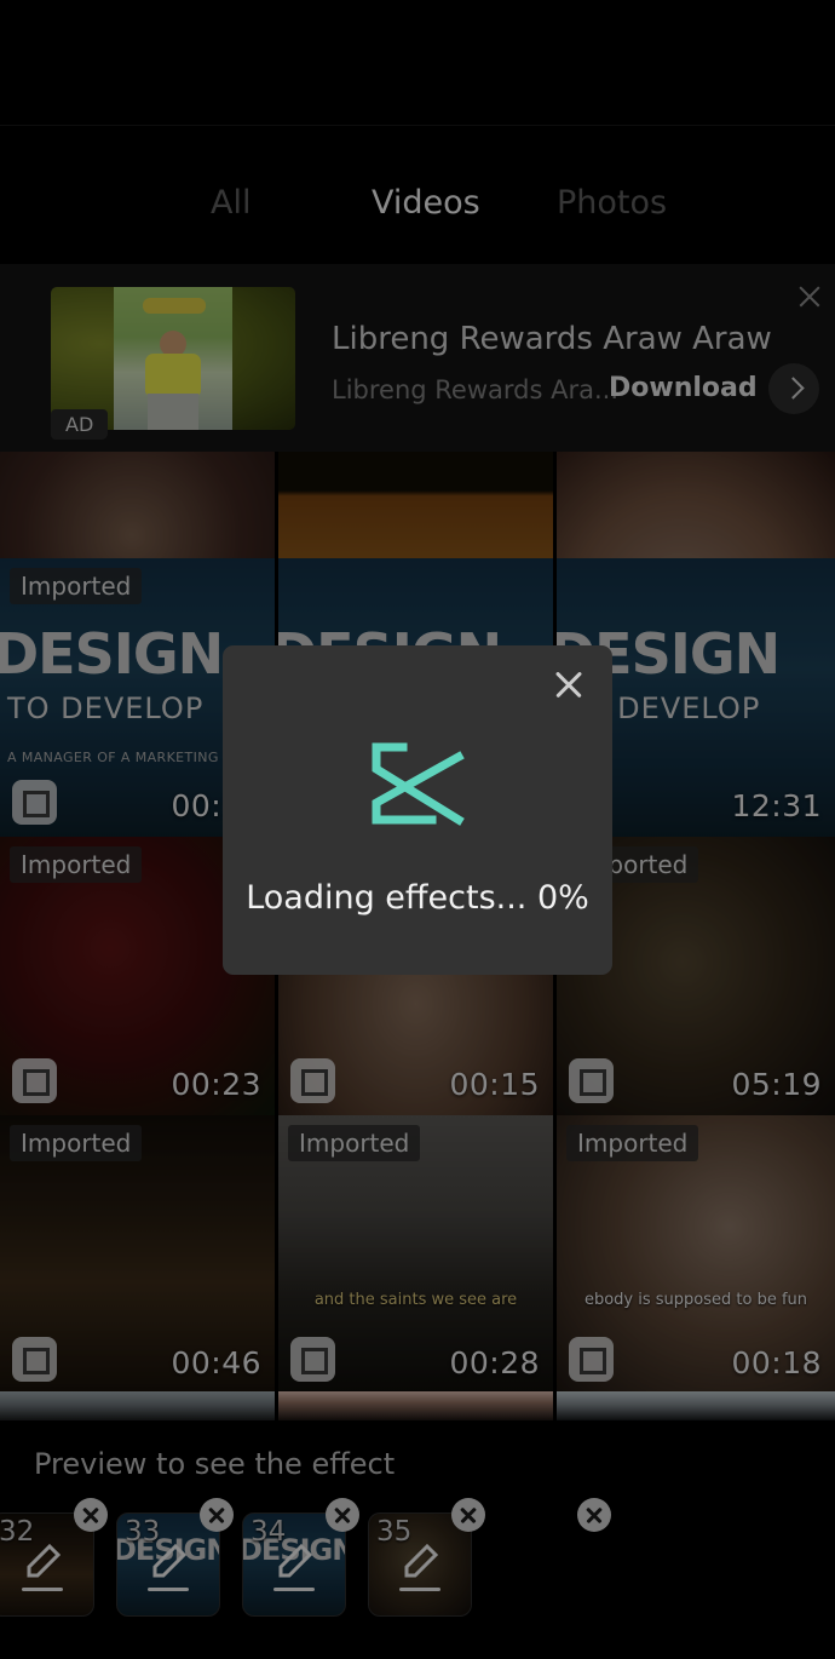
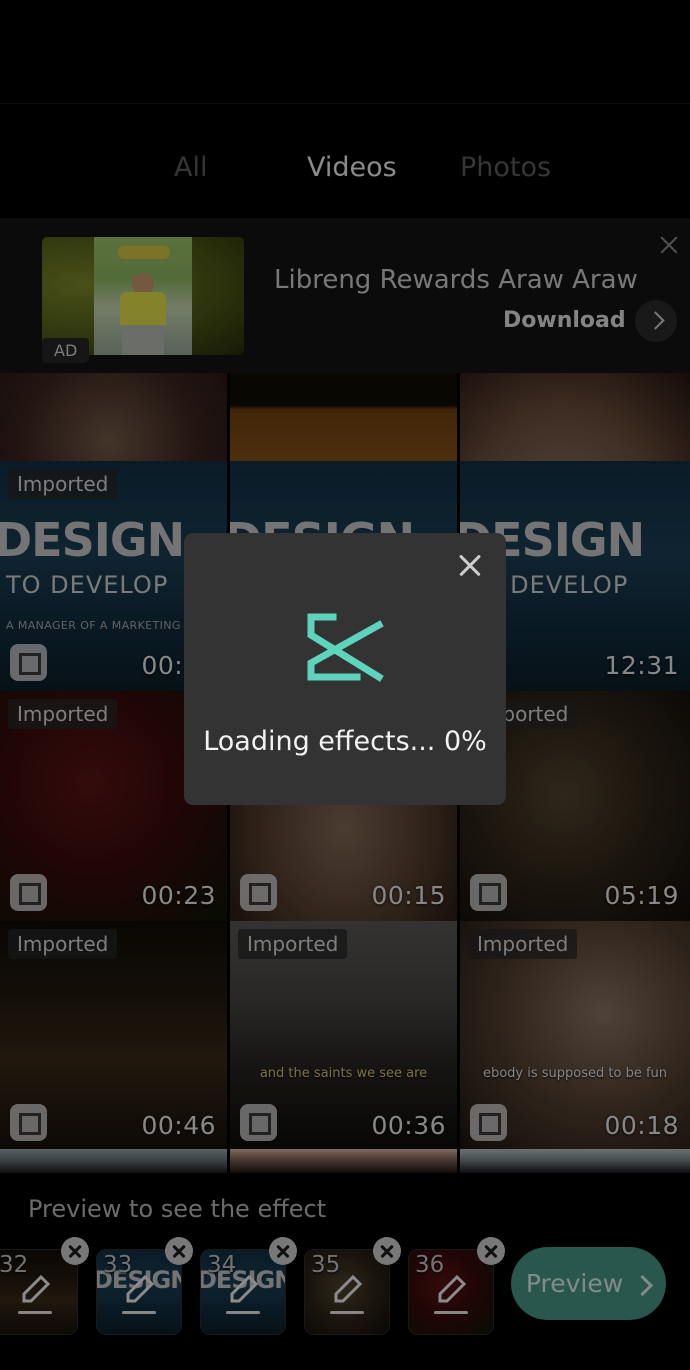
  All
  Videos
  Photos
  AD
  Libreng Rewards Araw Araw
- Libreng Rewards Ara...
  Download
  Imported
  DESIGN
  TO DEVELOP
  A MANAGER OF A MARKETING
  ESIGN
  DEVELOP
  12:31
  Imported
  00:23
  00:15
  ported
  05:19
  Imported
  00:46
  Imported
  and the saints we see are
- 00:28
+ 00:36
  Imported
  ebody is supposed to be fun
  00:18
  Preview to see the effect
  32
  DESGN
  33
  DESGN
  34
  35
+ 36
+ Preview
  Loading effects... 0%
